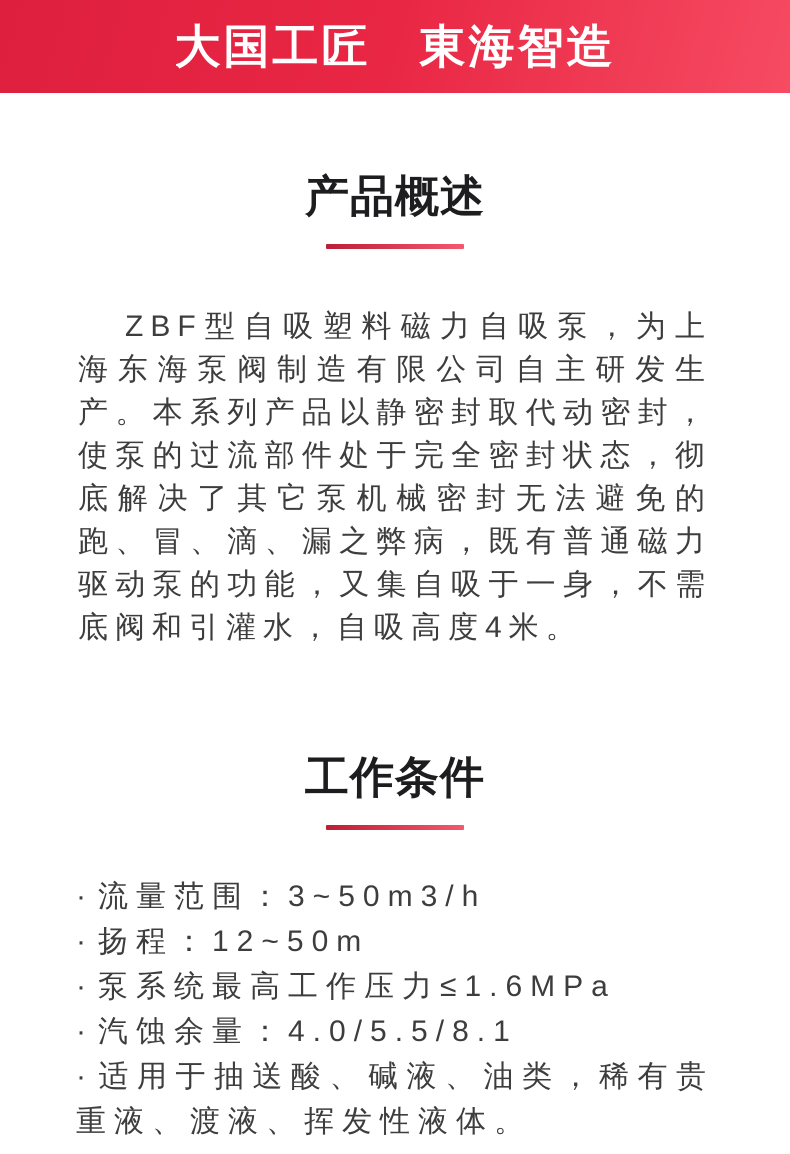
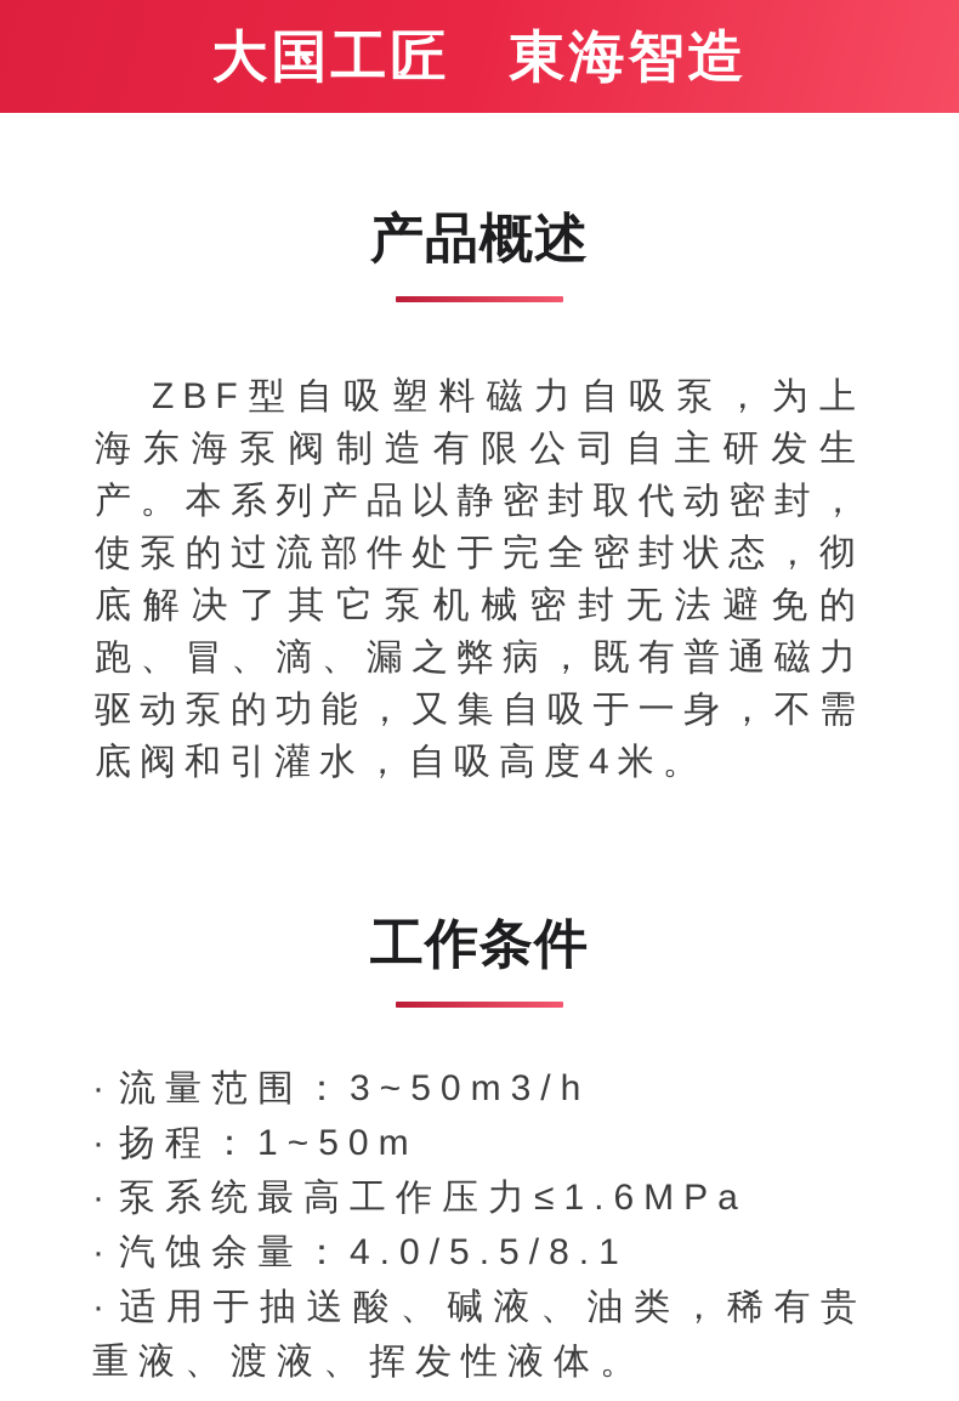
  大国工匠 東海智造
  产品概述
  ZBF型自吸塑料磁力自吸泵，为上海东海泵阀制造有限公司自主研发生产。本系列产品以静密封取代动密封，使泵的过流部件处于完全密封状态，彻底解决了其它泵机械密封无法避免的跑、冒、滴、漏之弊病，既有普通磁力驱动泵的功能，又集自吸于一身，不需底阀和引灌水，自吸高度4米。
  工作条件
  · 流量范围：3~50m3/h
- · 扬程：12~50m
+ · 扬程：1~50m
  · 泵系统最高工作压力≤1.6MPa
  · 汽蚀余量：4.0/5.5/8.1
  · 适用于抽送酸、碱液、油类，稀有贵重液、渡液、挥发性液体。
